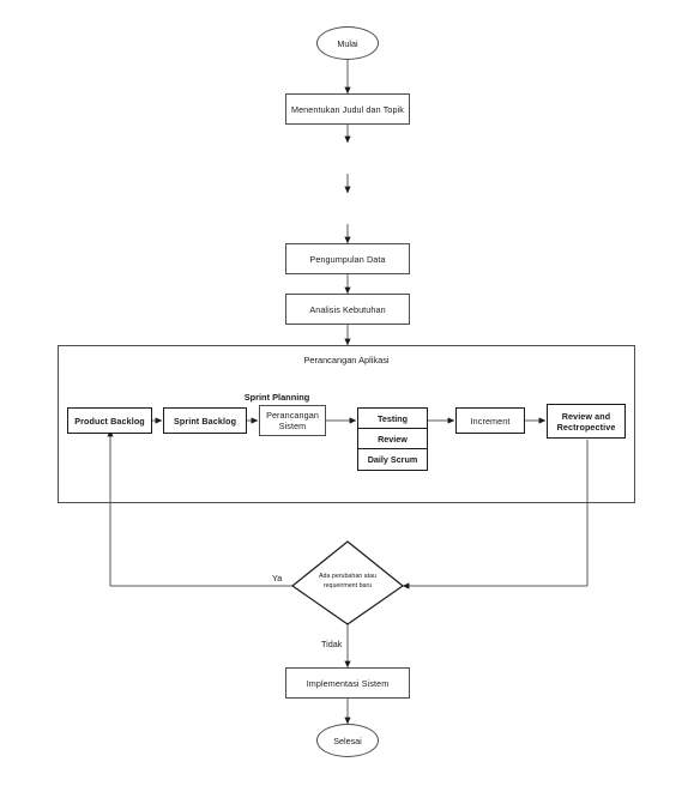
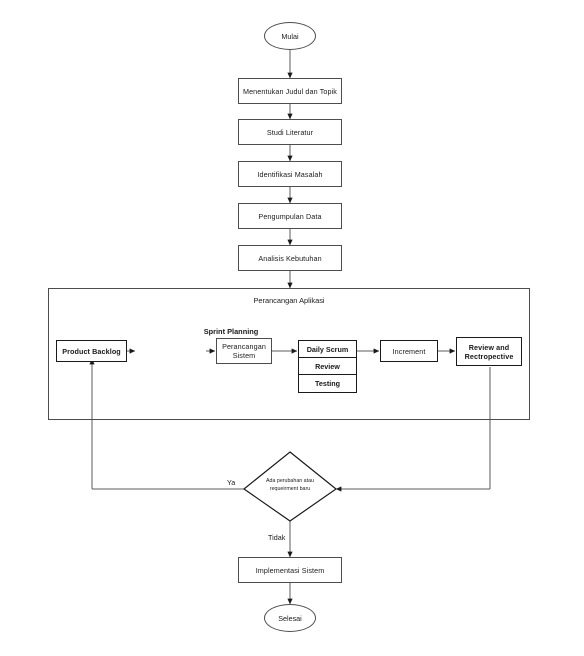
  Mulai
  Menentukan Judul dan Topik
+ Studi Literatur
+ Identifikasi Masalah
  Pengumpulan Data
  Analisis Kebutuhan
  Perancangan Aplikasi
  Sprint Planning
  Product Backlog
- Sprint Backlog
  Perancangan
  Sistem
- Testing
+ Daily Scrum
  Review
- Daily Scrum
+ Testing
  Increment
  Review and
  Rectropective
  Ya
  Tidak
  Implementasi Sistem
  Selesai
